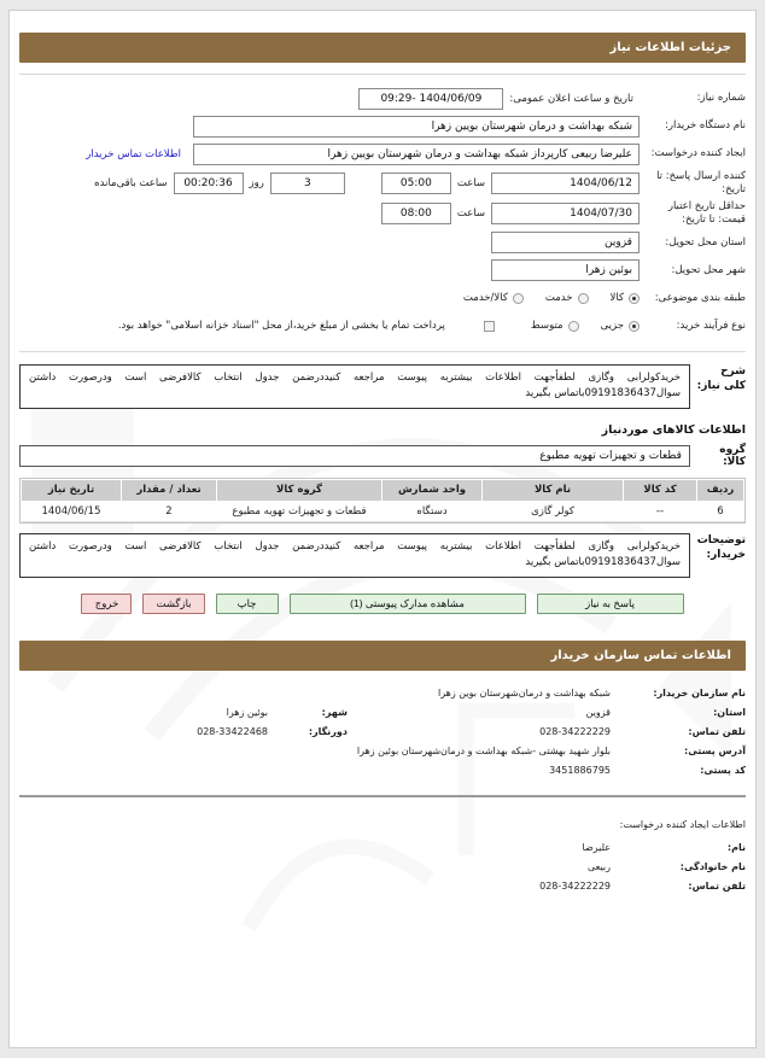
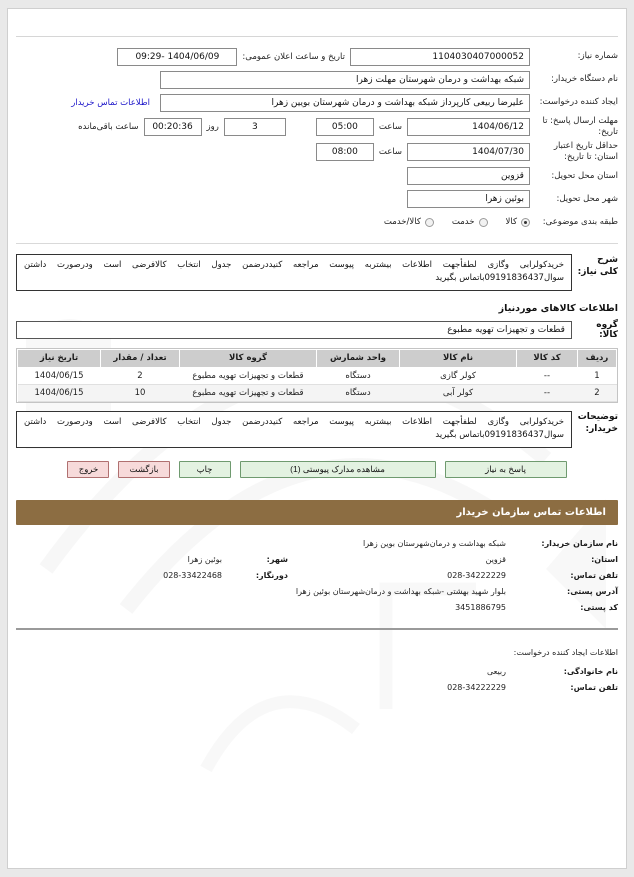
- جزئیات اطلاعات نیاز
  شماره نیاز:
+ 1104030407000052
  تاریخ و ساعت اعلان عمومی:
  1404/06/09 -09:29
  نام دستگاه خریدار:
- شبکه بهداشت و درمان شهرستان بویین زهرا
+ شبکه بهداشت و درمان شهرستان مهلت زهرا
  ایجاد کننده درخواست:
  علیرضا ربیعی کارپرداز شبکه بهداشت و درمان شهرستان بویین زهرا
  اطلاعات تماس خریدار
- کننده ارسال پاسخ: تا تاریخ:
+ مهلت ارسال پاسخ: تا تاریخ:
  1404/06/12
  ساعت
  05:00
  3
  روز
  00:20:36
  ساعت باقی‌مانده
- حداقل تاریخ اعتبار قیمت: تا تاریخ:
+ حداقل تاریخ اعتبار استان: تا تاریخ:
  1404/07/30
  ساعت
  08:00
  استان محل تحویل:
  قزوین
  شهر محل تحویل:
  بوئین زهرا
  طبقه بندی موضوعی:
  کالا
  خدمت
  کالا/خدمت
- نوع فرآیند خرید:
- جزیی
- متوسط
- پرداخت تمام یا بخشی از مبلغ خرید،از محل "اسناد خزانه اسلامی" خواهد بود.
  شرح کلی نیاز:
  خریدکولرابی وگازی لطفأجهت اطلاعات بیشتربه پیوست مراجعه کنیددرضمن جدول انتخاب کالافرضی است ودرصورت داشتن سوال09191836437باتماس بگیرید
  اطلاعات کالاهای موردنیاز
  گروه کالا:
  قطعات و تجهیزات تهویه مطبوع
  ردیف	کد کالا	نام کالا	واحد شمارش	گروه کالا	تعداد / مقدار	تاریخ نیاز
- 6	--	کولر گازی	دستگاه	قطعات و تجهیزات تهویه مطبوع	2	1404/06/15
+ 1	--	کولر گازی	دستگاه	قطعات و تجهیزات تهویه مطبوع	2	1404/06/15
+ 2	--	کولر آبی	دستگاه	قطعات و تجهیزات تهویه مطبوع	10	1404/06/15
  توضیحات خریدار:
  خریدکولرابی وگازی لطفأجهت اطلاعات بیشتربه پیوست مراجعه کنیددرضمن جدول انتخاب کالافرضی است ودرصورت داشتن سوال09191836437باتماس بگیرید
  پاسخ به نیاز
  مشاهده مدارک پیوستی (1)
  چاپ
  بازگشت
  خروج
  اطلاعات تماس سازمان خریدار
  نام سازمان خریدار:
  شبکه بهداشت و درمان‌شهرستان بوین زهرا
  استان:
  قزوین
  شهر:
  بوئین زهرا
  تلفن تماس:
  028-34222229
  دورنگار:
  028-33422468
  آدرس پستی:
  بلوار شهید بهشتی -شبکه بهداشت و درمان‌شهرستان بوئین زهرا
  کد پستی:
  3451886795
  اطلاعات ایجاد کننده درخواست:
- نام:
- علیرضا
  نام خانوادگی:
  ربیعی
  تلفن تماس:
  028-34222229
